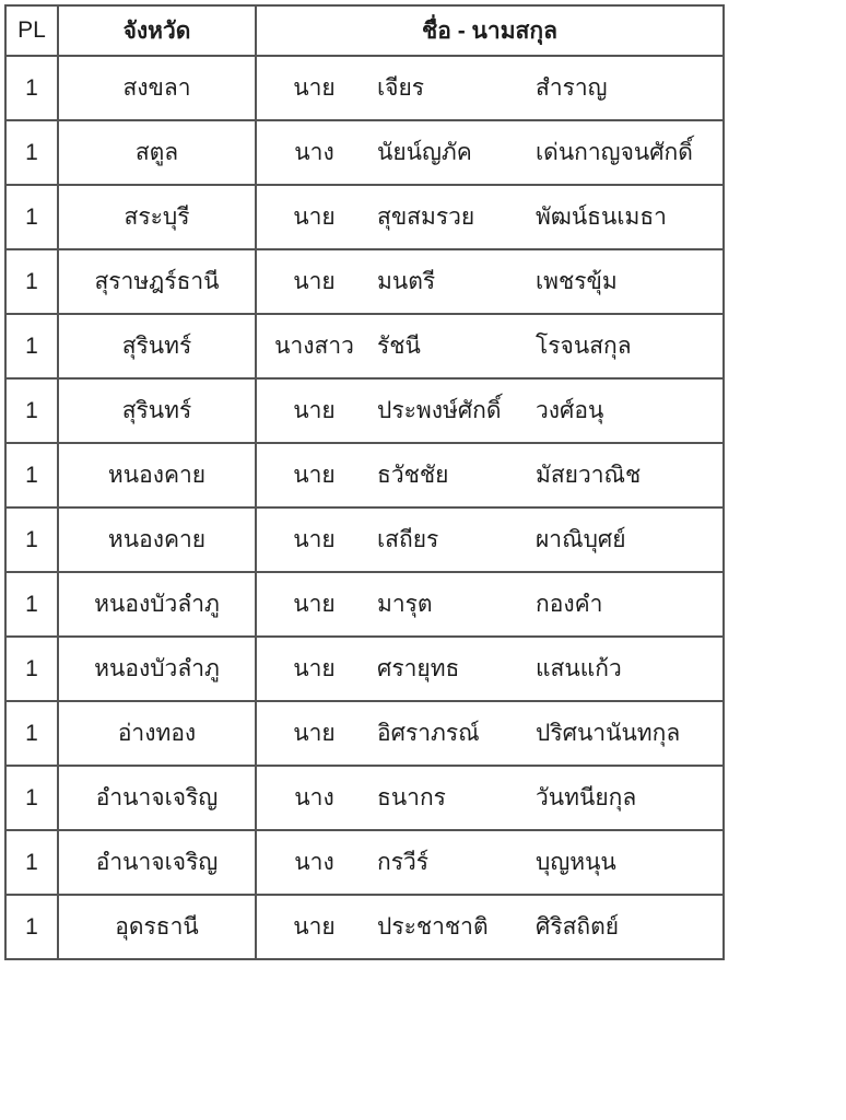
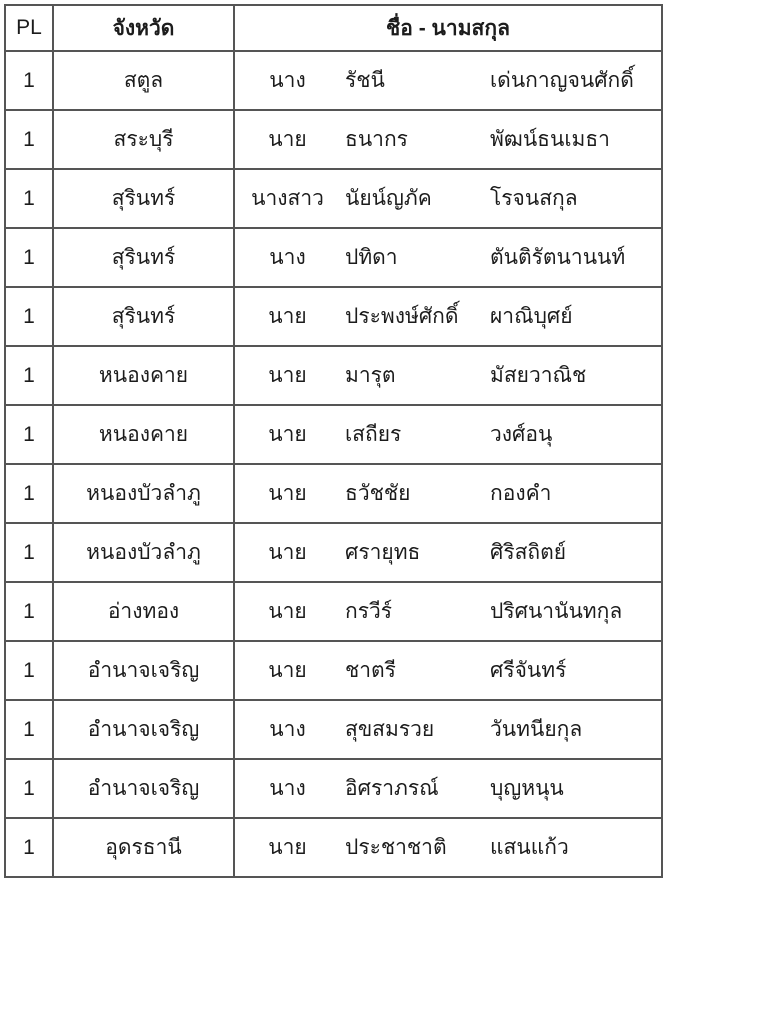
  PL	จังหวัด	ชื่อ - นามสกุล
- 1	สงขลา	นาย เจียร สำราญ
- 1	สตูล	นาง นัยน์ญภัค เด่นกาญจนศักดิ์
+ 1	สตูล	นาง รัชนี เด่นกาญจนศักดิ์
- 1	สระบุรี	นาย สุขสมรวย พัฒน์ธนเมธา
+ 1	สระบุรี	นาย ธนากร พัฒน์ธนเมธา
- 1	สุราษฎร์ธานี	นาย มนตรี เพชรขุ้ม
- 1	สุรินทร์	นางสาว รัชนี โรจนสกุล
+ 1	สุรินทร์	นางสาว นัยน์ญภัค โรจนสกุล
+ 1	สุรินทร์	นาง ปทิดา ตันติรัตนานนท์
- 1	สุรินทร์	นาย ประพงษ์ศักดิ์ วงศ์อนุ
+ 1	สุรินทร์	นาย ประพงษ์ศักดิ์ ผาณิบุศย์
- 1	หนองคาย	นาย ธวัชชัย มัสยวาณิช
+ 1	หนองคาย	นาย มารุต มัสยวาณิช
- 1	หนองคาย	นาย เสถียร ผาณิบุศย์
+ 1	หนองคาย	นาย เสถียร วงศ์อนุ
- 1	หนองบัวลำภู	นาย มารุต กองคำ
+ 1	หนองบัวลำภู	นาย ธวัชชัย กองคำ
- 1	หนองบัวลำภู	นาย ศรายุทธ แสนแก้ว
+ 1	หนองบัวลำภู	นาย ศรายุทธ ศิริสถิตย์
- 1	อ่างทอง	นาย อิศราภรณ์ ปริศนานันทกุล
+ 1	อ่างทอง	นาย กรวีร์ ปริศนานันทกุล
+ 1	อำนาจเจริญ	นาย ชาตรี ศรีจันทร์
- 1	อำนาจเจริญ	นาง ธนากร วันทนียกุล
+ 1	อำนาจเจริญ	นาง สุขสมรวย วันทนียกุล
- 1	อำนาจเจริญ	นาง กรวีร์ บุญหนุน
+ 1	อำนาจเจริญ	นาง อิศราภรณ์ บุญหนุน
- 1	อุดรธานี	นาย ประชาชาติ ศิริสถิตย์
+ 1	อุดรธานี	นาย ประชาชาติ แสนแก้ว
